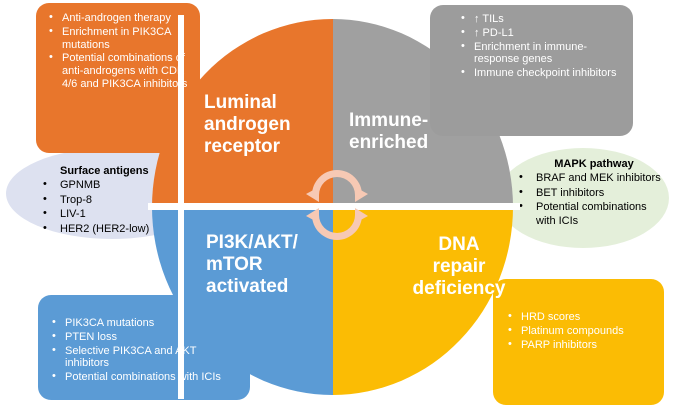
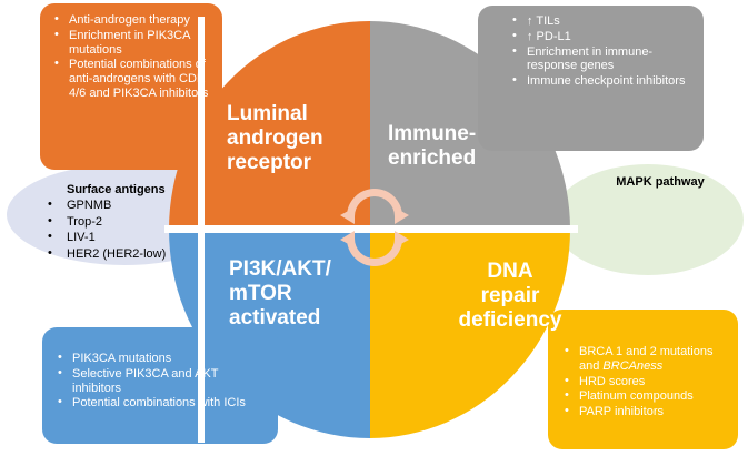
  Luminal
  androgen
  receptor
  Immune-
  enriched
  PI3K/AKT/
  mTOR
  activated
  DNA
  repair
  deficiency
  Surface antigens
  GPNMB
- Trop-8
+ Trop-2
  LIV-1
  HER2 (HER2-low)
  MAPK pathway
- BRAF and MEK inhibitors
- BET inhibitors
- Potential combinations with ICIs
  Anti-androgen therapy
  Enrichment in PIK3CA mutations
  Potential combinations anti-androgens with CD 4/6 and PIK3CA inhibitos
  ↑ TILs
  ↑ PD-L1
  Enrichment in immune-response genes
  Immune checkpoint inhibitors
  PIK3CA mutations
- PTEN loss
  Selective PIK3CA andKT inhibitors
  Potential combinationsith ICIs
+ BRCA 1 and 2 mutations and BRCAness
  HRD scores
  Platinum compounds
  PARP inhibitors
